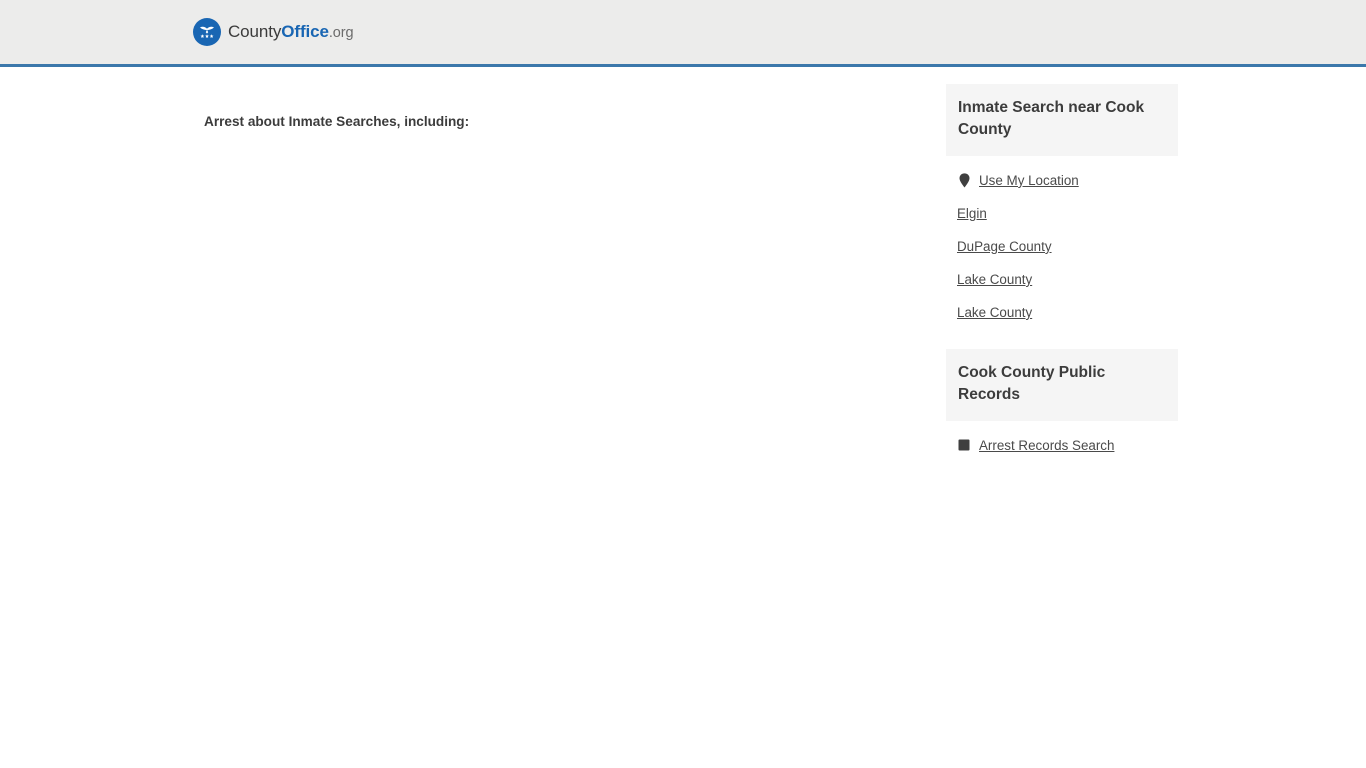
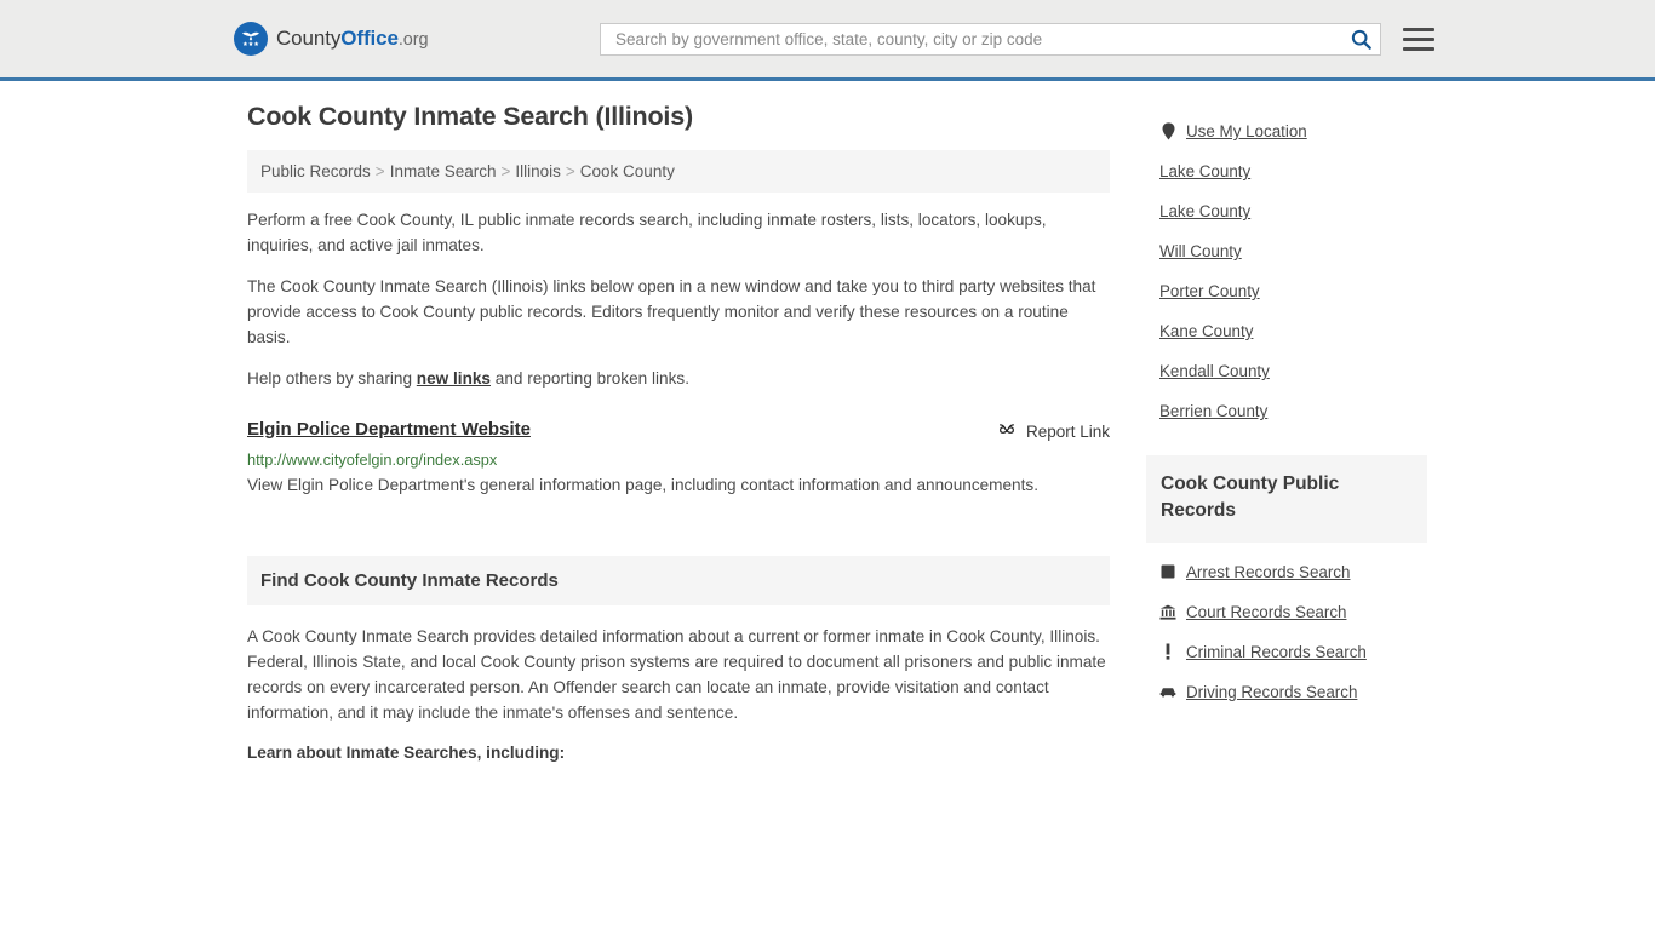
  CountyOffice.org
+ Search by government office, state, county, city or zip code
+ Cook County Inmate Search (Illinois)
+ Public Records > Inmate Search > Illinois > Cook County
+ Perform a free Cook County, IL public inmate records search, including inmate rosters, lists, locators, lookups, inquiries, and active jail inmates.
+ The Cook County Inmate Search (Illinois) links below open in a new window and take you to third party websites that provide access to Cook County public records. Editors frequently monitor and verify these resources on a routine basis.
+ Help others by sharing new links and reporting broken links.
+ Elgin Police Department Website
+ Report Link
+ http://www.cityofelgin.org/index.aspx
+ View Elgin Police Department's general information page, including contact information and announcements.
+ Find Cook County Inmate Records
+ A Cook County Inmate Search provides detailed information about a current or former inmate in Cook County, Illinois. Federal, Illinois State, and local Cook County prison systems are required to document all prisoners and public inmate records on every incarcerated person. An Offender search can locate an inmate, provide visitation and contact information, and it may include the inmate's offenses and sentence.
- Arrest about Inmate Searches, including:
+ Learn about Inmate Searches, including:
- Inmate Search near Cook County
  Use My Location
- Elgin
- DuPage County
  Lake County
  Lake County
+ Will County
+ Porter County
+ Kane County
+ Kendall County
+ Berrien County
  Cook County Public Records
  Arrest Records Search
+ Court Records Search
+ Criminal Records Search
+ Driving Records Search
